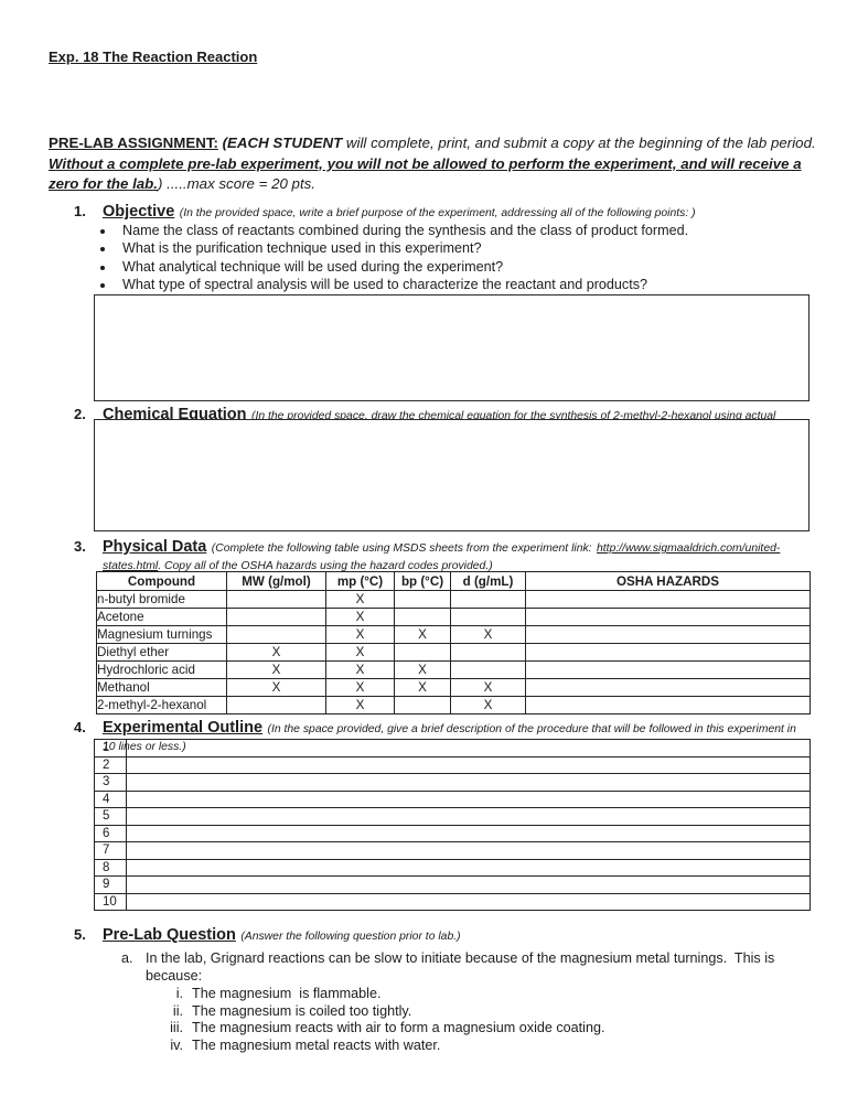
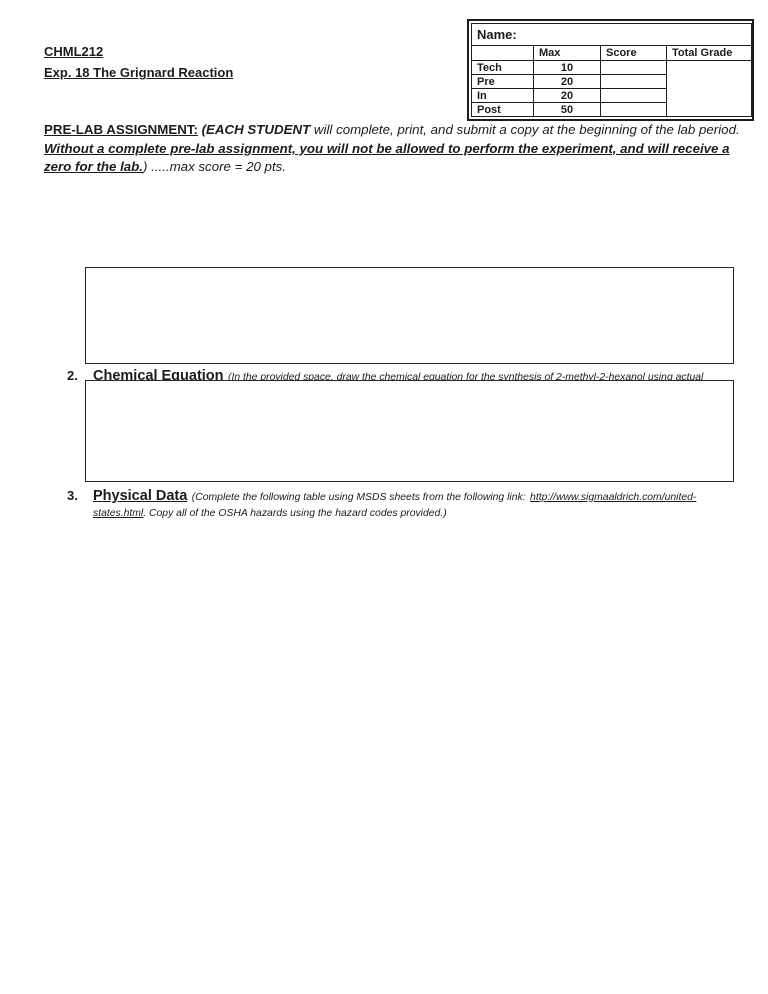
+ CHML212
- Exp. 18 The Reaction Reaction
+ Exp. 18 The Grignard Reaction
+ Name:
+ 	Max	Score	Total Grade
+ Tech	10
+ Pre	20
+ In	20
+ Post	50
- PRE-LAB ASSIGNMENT: (EACH STUDENT will complete, print, and submit a copy at the beginning of the lab period. Without a complete pre-lab experiment, you will not be allowed to perform the experiment, and will receive a zero for the lab.) .....max score = 20 pts.
+ PRE-LAB ASSIGNMENT: (EACH STUDENT will complete, print, and submit a copy at the beginning of the lab period. Without a complete pre-lab assignment, you will not be allowed to perform the experiment, and will receive a zero for the lab.) .....max score = 20 pts.
- 1.
- Objective (In the provided space, write a brief purpose of the experiment, addressing all of the following points: )
- Name the class of reactants combined during the synthesis and the class of product formed.
- What is the purification technique used in this experiment?
- What analytical technique will be used during the experiment?
- What type of spectral analysis will be used to characterize the reactant and products?
  2.
  Chemical Equation (In the provided space, draw the chemical equation for the synthesis of 2-methyl-2-hexanol using actual
  3.
- Physical Data (Complete the following table using MSDS sheets from the experiment link: http://www.sigmaaldrich.com/united-states.html. Copy all of the OSHA hazards using the hazard codes provided.)
+ Physical Data (Complete the following table using MSDS sheets from the following link: http://www.sigmaaldrich.com/united-states.html. Copy all of the OSHA hazards using the hazard codes provided.)
- Compound	MW (g/mol)	mp (°C)	bp (°C)	d (g/mL)	OSHA HAZARDS
- n-butyl bromide		X
- Acetone		X
- Magnesium turnings		X	X	X
- Diethyl ether	X	X
- Hydrochloric acid	X	X	X
- Methanol	X	X	X	X
- 2-methyl-2-hexanol		X		X
- 4.
- Experimental Outline (In the space provided, give a brief description of the procedure that will be followed in this experiment in 10 lines or less.)
- 1
- 2
- 3
- 4
- 5
- 6
- 7
- 8
- 9
- 10
- 5.
- Pre-Lab Question (Answer the following question prior to lab.)
- a.
- In the lab, Grignard reactions can be slow to initiate because of the magnesium metal turnings. This is because:
- i.
- The magnesium is flammable.
- ii.
- The magnesium is coiled too tightly.
- iii.
- The magnesium reacts with air to form a magnesium oxide coating.
- iv.
- The magnesium metal reacts with water.
